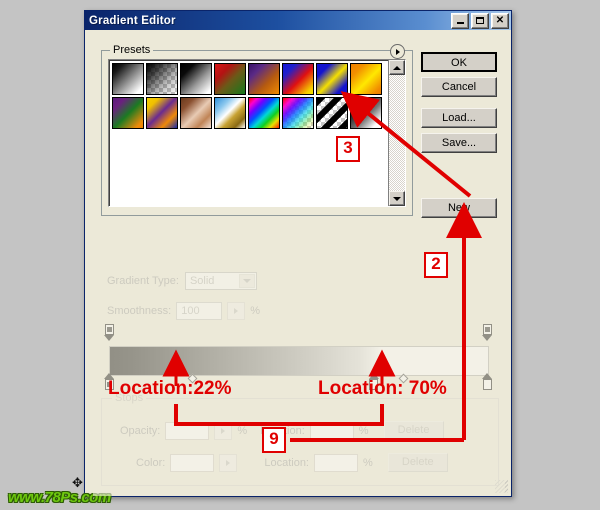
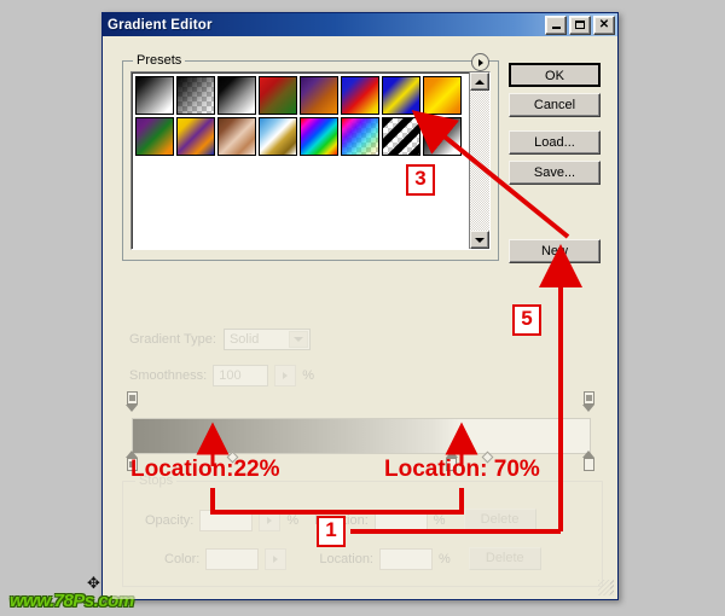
  Gradient Editor
  ✕
  Presets
  OK
  Cancel
  Load...
  Save...
  New
  Gradient Type:
  Solid
  Smoothness:
  100
  %
  Stops
  Opacity:
  %
  %
  Color:
  Location:
  %
  Location:22%
  Location: 70%
- 9
+ 1
- 2
+ 5
  3
  www.78Ps.com
  ✥
